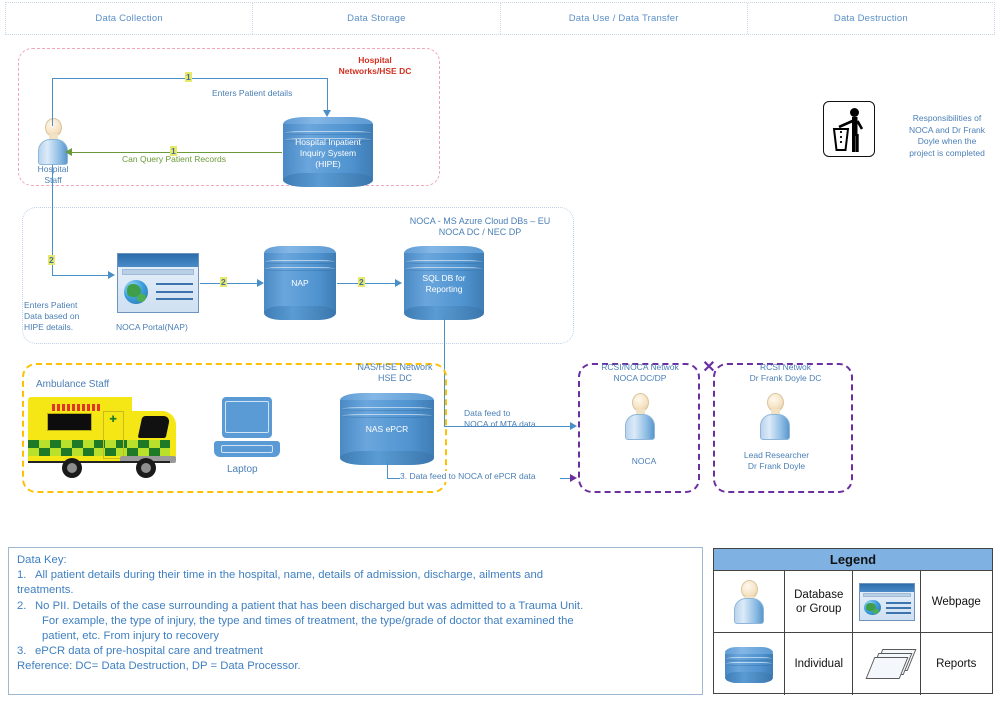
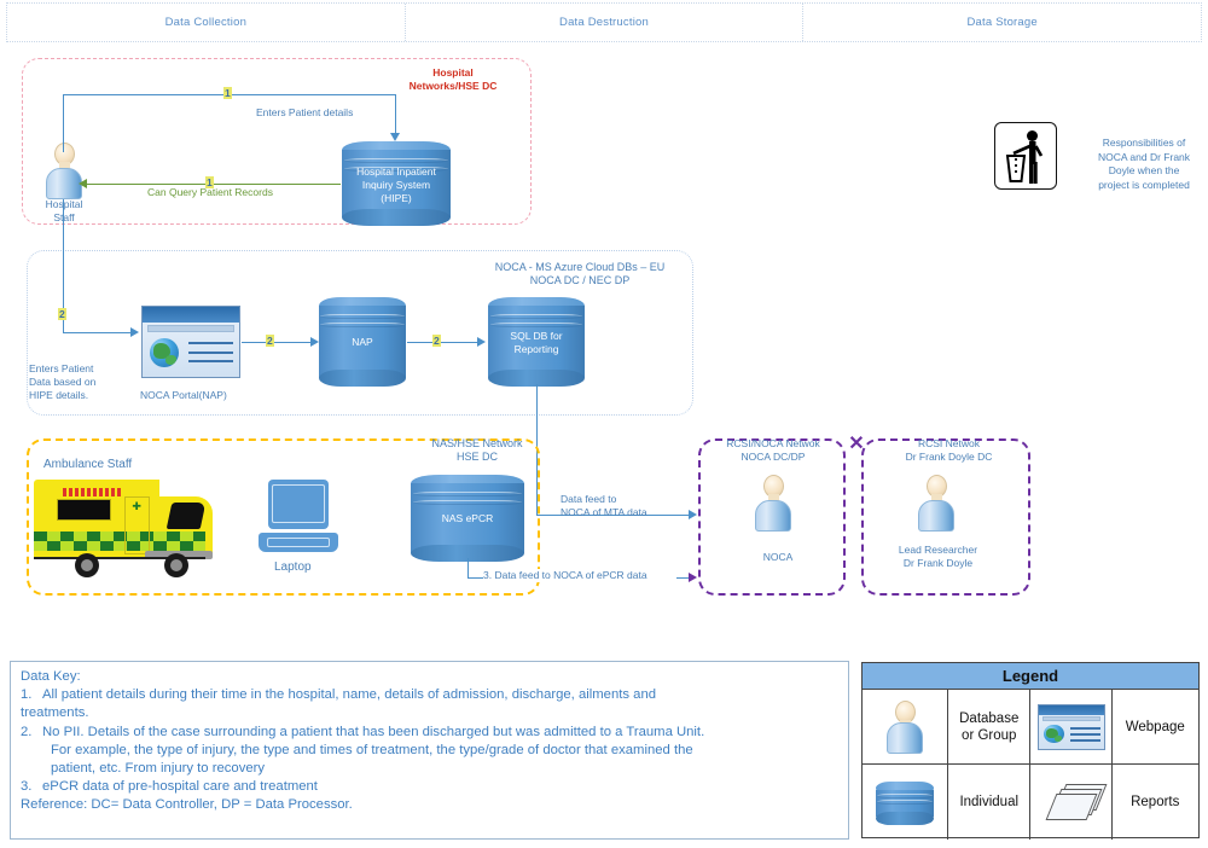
  Data Collection
- Data Storage
+ Data Destruction
- Data Use / Data Transfer
- Data Destruction
+ Data Storage
  Hospital
  Networks/HSE DC
  Hospital
  Staff
  Hospital Inpatient
  Inquiry System
  (HIPE)
  1
  Enters Patient details
  1
  Can Query Patient Records
  NOCA - MS Azure Cloud DBs – EU
  NOCA DC / NEC DP
  2
  Enters Patient
  Data based on
  HIPE details.
  NOCA Portal(NAP)
  2
  NAP
  2
  SQL DB for
  Reporting
  Data feed to
  NOCA of MTA data
  NAS/HSE Network
  HSE DC
  Ambulance Staff
  ✚
  Laptop
  NAS ePCR
  3. Data feed to NOCA of ePCR data
  RCSI/NOCA Netwok
  NOCA DC/DP
  NOCA
  ✕
  RCSI Netwok
  Dr Frank Doyle DC
  Lead Researcher
  Dr Frank Doyle
  Responsibilities of
  NOCA and Dr Frank
  Doyle when the
  project is completed
  Data Key:
  1. All patient details during their time in the hospital, name, details of admission, discharge, ailments and
  treatments.
  2. No PII. Details of the case surrounding a patient that has been discharged but was admitted to a Trauma Unit.
  For example, the type of injury, the type and times of treatment, the type/grade of doctor that examined the
  patient, etc. From injury to recovery
  3. ePCR data of pre-hospital care and treatment
- Reference: DC= Data Destruction, DP = Data Processor.
+ Reference: DC= Data Controller, DP = Data Processor.
  Legend
  Database
  or Group
  Webpage
  Individual
  Reports
